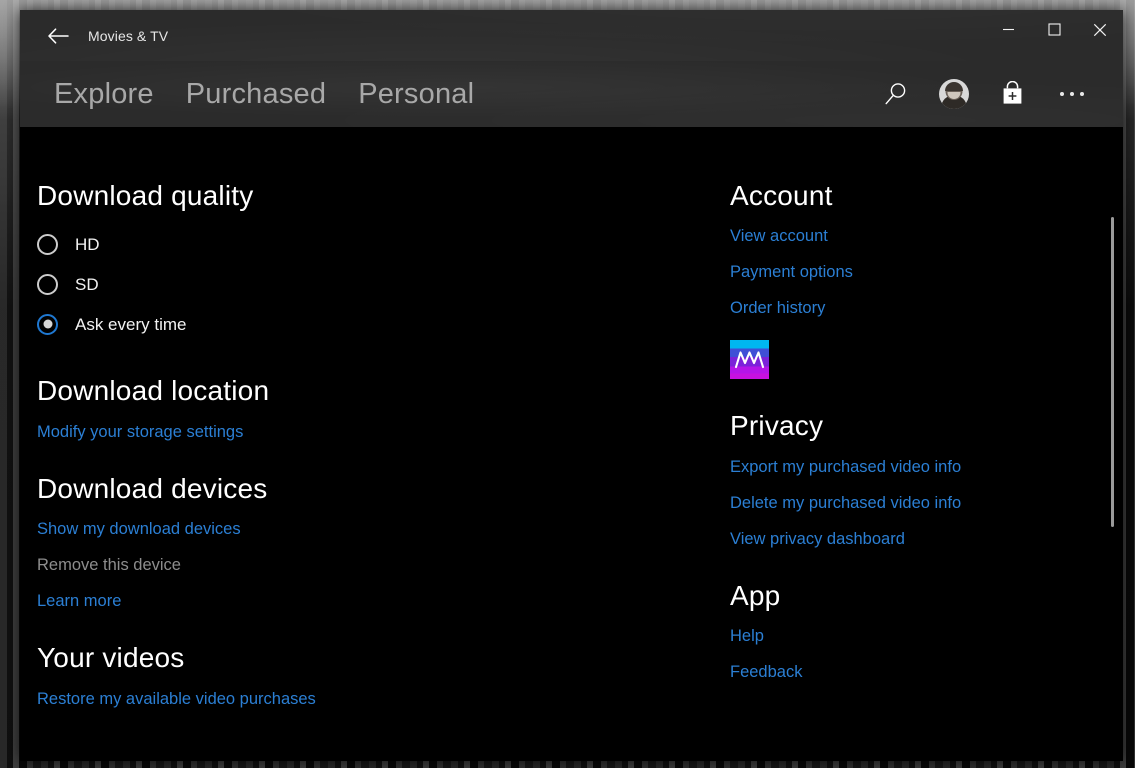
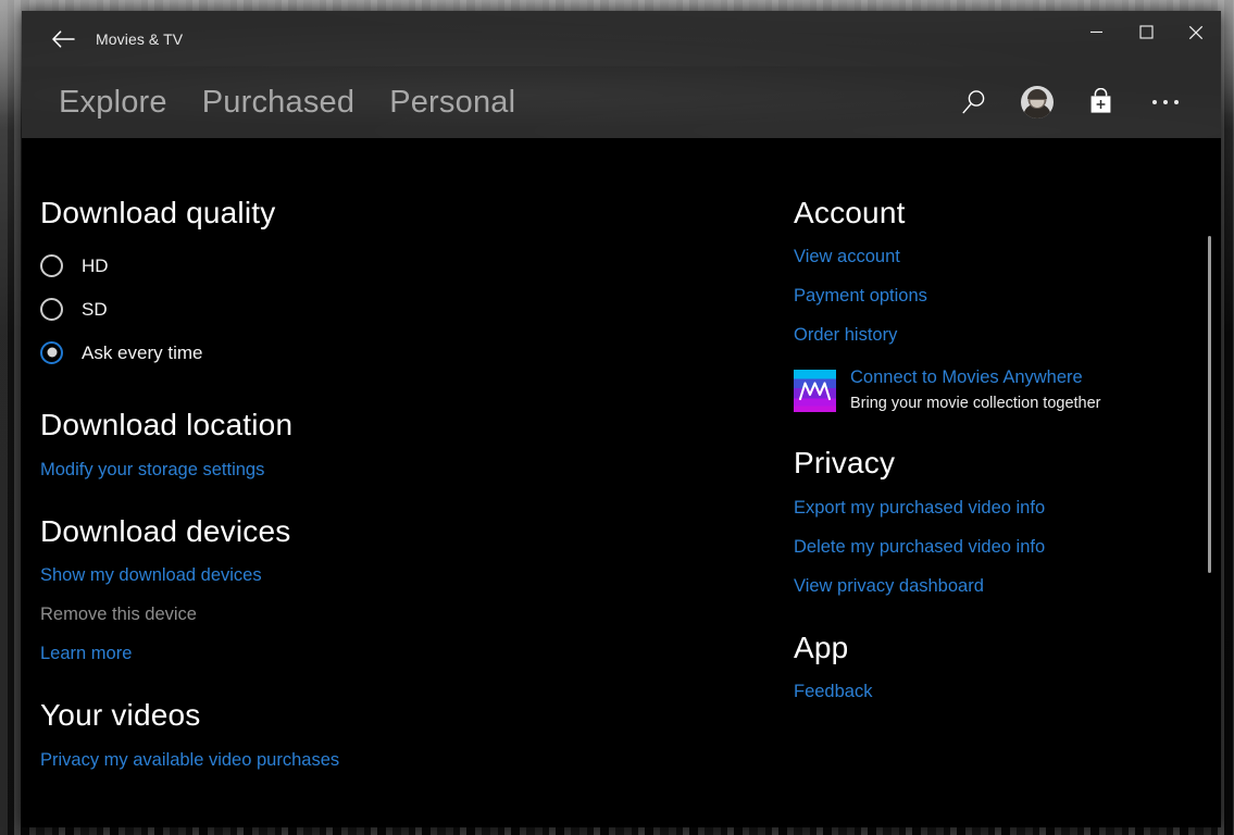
  Movies & TV
  Explore
  Purchased
  Personal
  Download quality
  HD
  SD
  Ask every time
  Download location
  Modify your storage settings
  Download devices
  Show my download devices
  Remove this device
  Learn more
  Your videos
- Restore my available video purchases
+ Privacy my available video purchases
  Account
  View account
  Payment options
  Order history
+ Connect to Movies Anywhere
+ Bring your movie collection together
  Privacy
  Export my purchased video info
  Delete my purchased video info
  View privacy dashboard
  App
- Help
  Feedback
